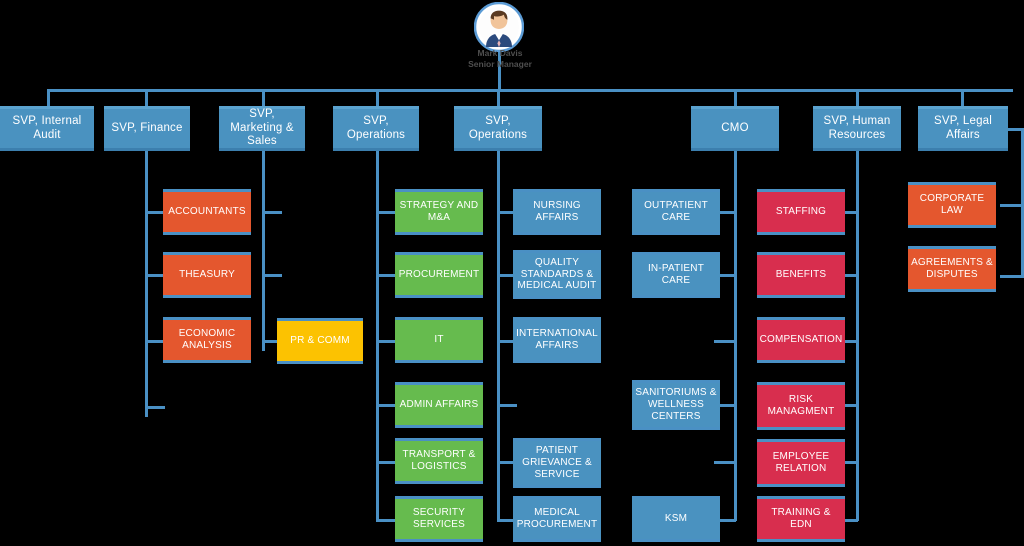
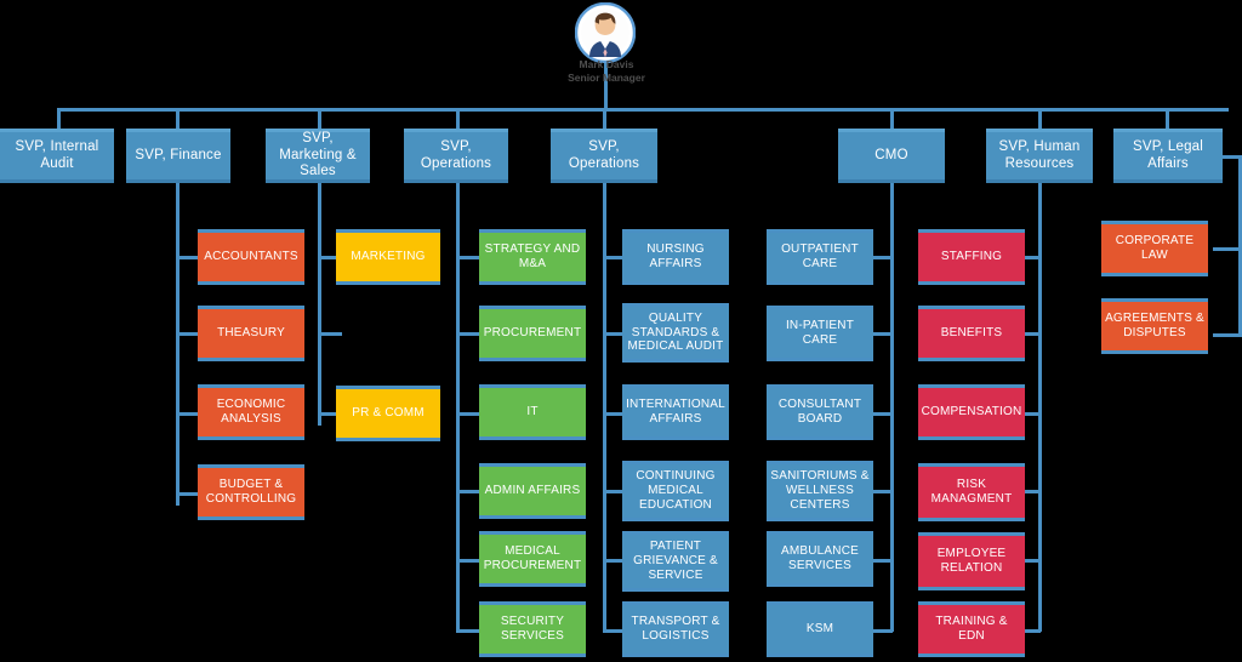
  Mark Davis
  Senior Manager
  SVP, Internal Audit
  SVP, Finance
  SVP, Marketing & Sales
  SVP, Operations
  SVP, Operations
  CMO
  SVP, Human Resources
  SVP, Legal Affairs
  ACCOUNTANTS
  THEASURY
  ECONOMIC ANALYSIS
+ BUDGET & CONTROLLING
+ MARKETING
  PR & COMM
  STRATEGY AND M&A
  PROCUREMENT
  IT
  ADMIN AFFAIRS
- TRANSPORT & LOGISTICS
+ MEDICAL PROCUREMENT
  SECURITY SERVICES
  NURSING AFFAIRS
  QUALITY STANDARDS & MEDICAL AUDIT
  INTERNATIONAL AFFAIRS
+ CONTINUING MEDICAL EDUCATION
  PATIENT GRIEVANCE & SERVICE
- MEDICAL PROCUREMENT
+ TRANSPORT & LOGISTICS
  OUTPATIENT CARE
  IN-PATIENT CARE
+ CONSULTANT BOARD
  SANITORIUMS & WELLNESS CENTERS
+ AMBULANCE SERVICES
  KSM
  STAFFING
  BENEFITS
  COMPENSATION
  RISK MANAGMENT
  EMPLOYEE RELATION
  TRAINING & EDN
  CORPORATE LAW
  AGREEMENTS & DISPUTES
